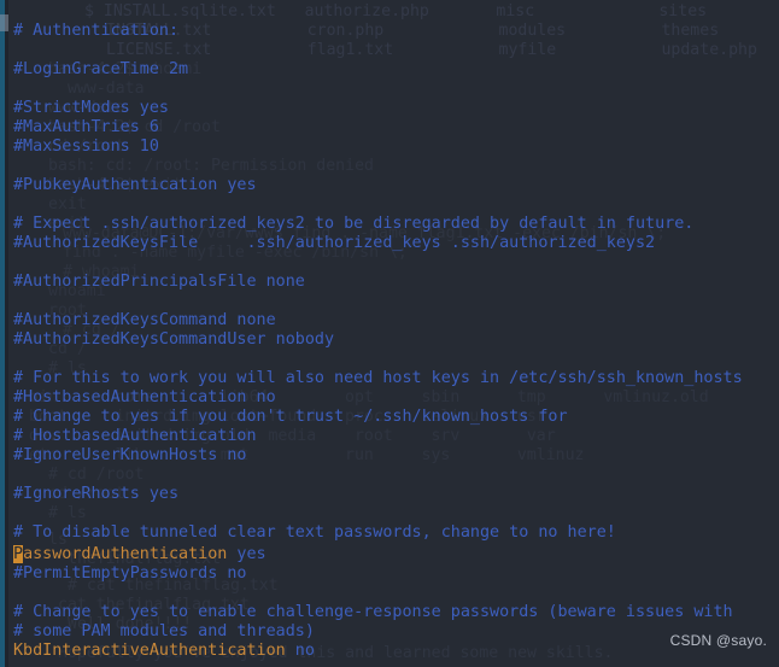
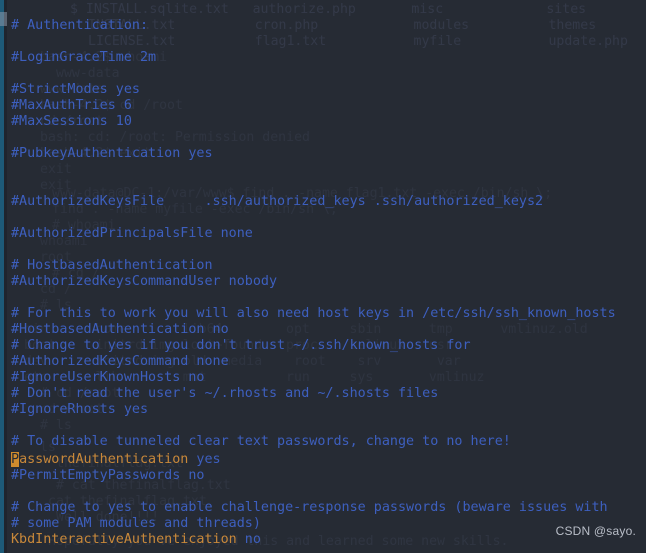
  # Authentication:
  #LoginGraceTime 2m
  #StrictModes yes
  #MaxAuthTries 6
  #MaxSessions 10
  #PubkeyAuthentication yes
- # Expect .ssh/authorized_keys2 to be disregarded by default in future.
  #AuthorizedKeysFile .ssh/authorized_keys .ssh/authorized_keys2
  #AuthorizedPrincipalsFile none
- #AuthorizedKeysCommand none
+ # HostbasedAuthentication
  #AuthorizedKeysCommandUser nobody
  # For this to work you will also need host keys in /etc/ssh/ssh_known_hosts
  #HostbasedAuthentication no
  # Change to yes if you don't trust ~/.ssh/known_hosts for
- # HostbasedAuthentication
+ #AuthorizedKeysCommand none
  #IgnoreUserKnownHosts no
+ # Don't read the user's ~/.rhosts and ~/.shosts files
  #IgnoreRhosts yes
  # To disable tunneled clear text passwords, change to no here!
  PasswordAuthentication yes
  #PermitEmptyPasswords no
  # Change to yes to enable challenge-response passwords (beware issues with
  # some PAM modules and threads)
  KbdInteractiveAuthentication no
  CSDN @sayo.
